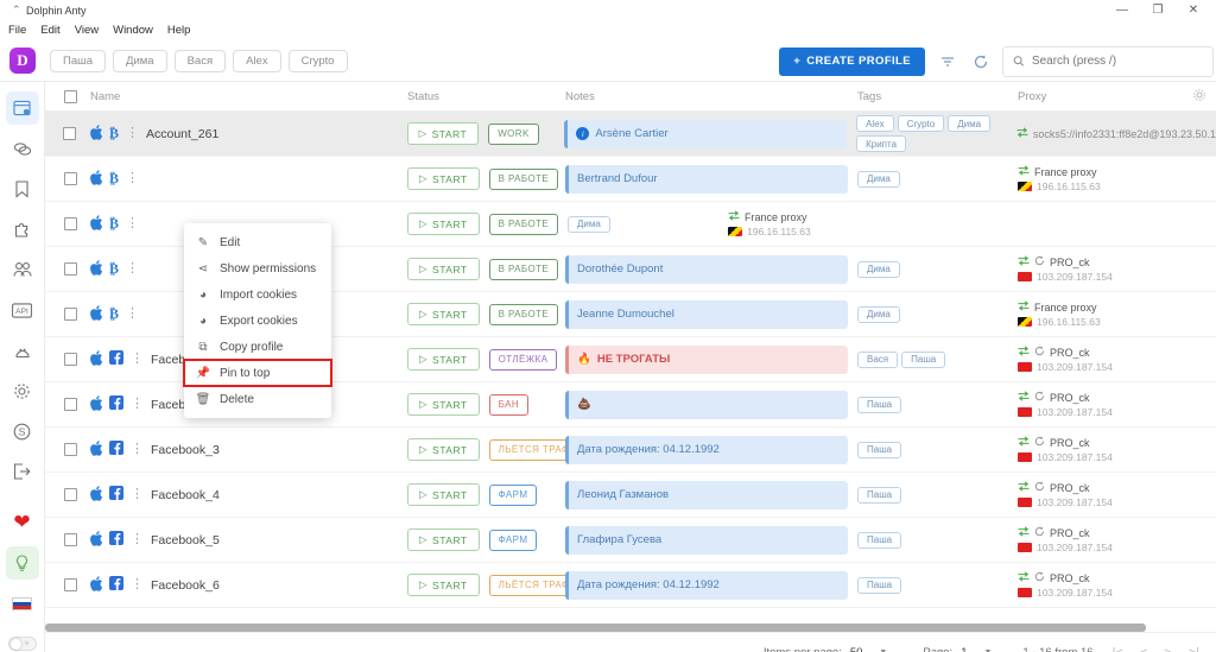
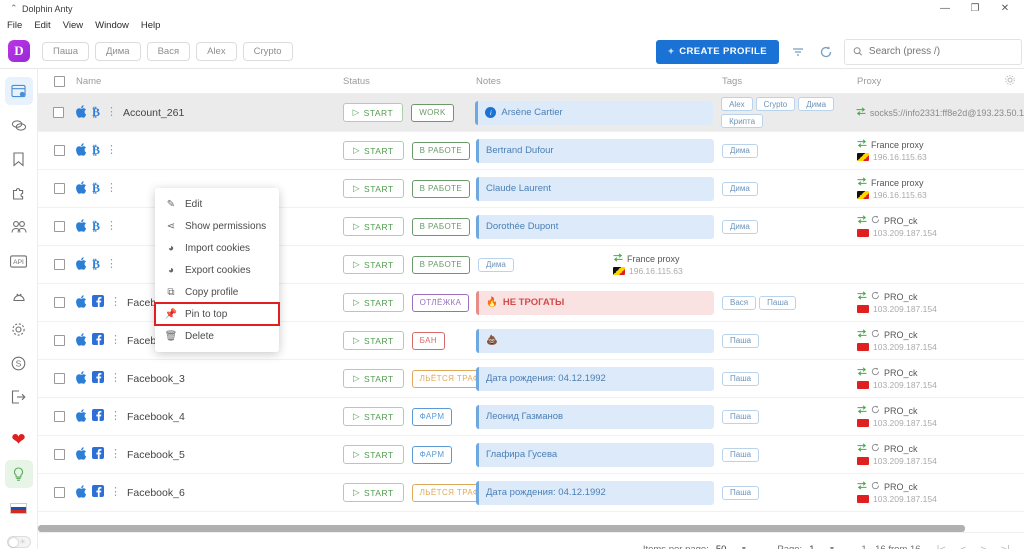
  ⌃
  Dolphin Anty
  —
  ❐
  ✕
  File
  Edit
  View
  Window
  Help
  D
  Паша
  Дима
  Вася
  Alex
  Crypto
  +
  CREATE PROFILE
  Search (press /)
  S
  ❤
  Name
  Status
  Notes
  Tags
  Proxy
  ₿
  ⋮
  Account_261
  ▷
  START
  WORK
  i
  Arsène Cartier
  Alex
  Crypto
  Дима
  Крипта
  socks5://info2331:ff8e2d@193.23.50.1
  ₿
  ⋮
  ▷
  START
  В РАБОТЕ
  Bertrand Dufour
  Дима
  France proxy
  196.16.115.63
  ₿
  ⋮
  ▷
  START
  В РАБОТЕ
+ Claude Laurent
  Дима
  France proxy
  196.16.115.63
  ₿
  ⋮
  ▷
  START
  В РАБОТЕ
  Dorothée Dupont
  Дима
  PRO_ck
  103.209.187.154
  ₿
  ⋮
  ▷
  START
  В РАБОТЕ
- Jeanne Dumouchel
  Дима
  France proxy
  196.16.115.63
  ⋮
  ▷
  START
  ОТЛЁЖКА
  🔥
  НЕ ТРОГАТЫ
  Вася
  Паша
  PRO_ck
  103.209.187.154
  ⋮
  ▷
  START
  БАН
  💩
  Паша
  PRO_ck
  103.209.187.154
  ⋮
  Facebook_3
  ▷
  START
  ЛЬЁТСЯ ТРА
  Дата рождения: 04.12.1992
  Паша
  PRO_ck
  103.209.187.154
  ⋮
  Facebook_4
  ▷
  START
  ФАРМ
  Леонид Газманов
  Паша
  PRO_ck
  103.209.187.154
  ⋮
  Facebook_5
  ▷
  START
  ФАРМ
  Глафира Гусева
  Паша
  PRO_ck
  103.209.187.154
  ⋮
  Facebook_6
  ▷
  START
  ЛЬЁТСЯ ТРА
  Дата рождения: 04.12.1992
  Паша
  PRO_ck
  103.209.187.154
  ✎
  Edit
  ⋖
  Show permissions
  ◕
  Import cookies
  ◕
  Export cookies
  ⧉
  Copy profile
  📌
  Pin to top
  🗑
  Delete
